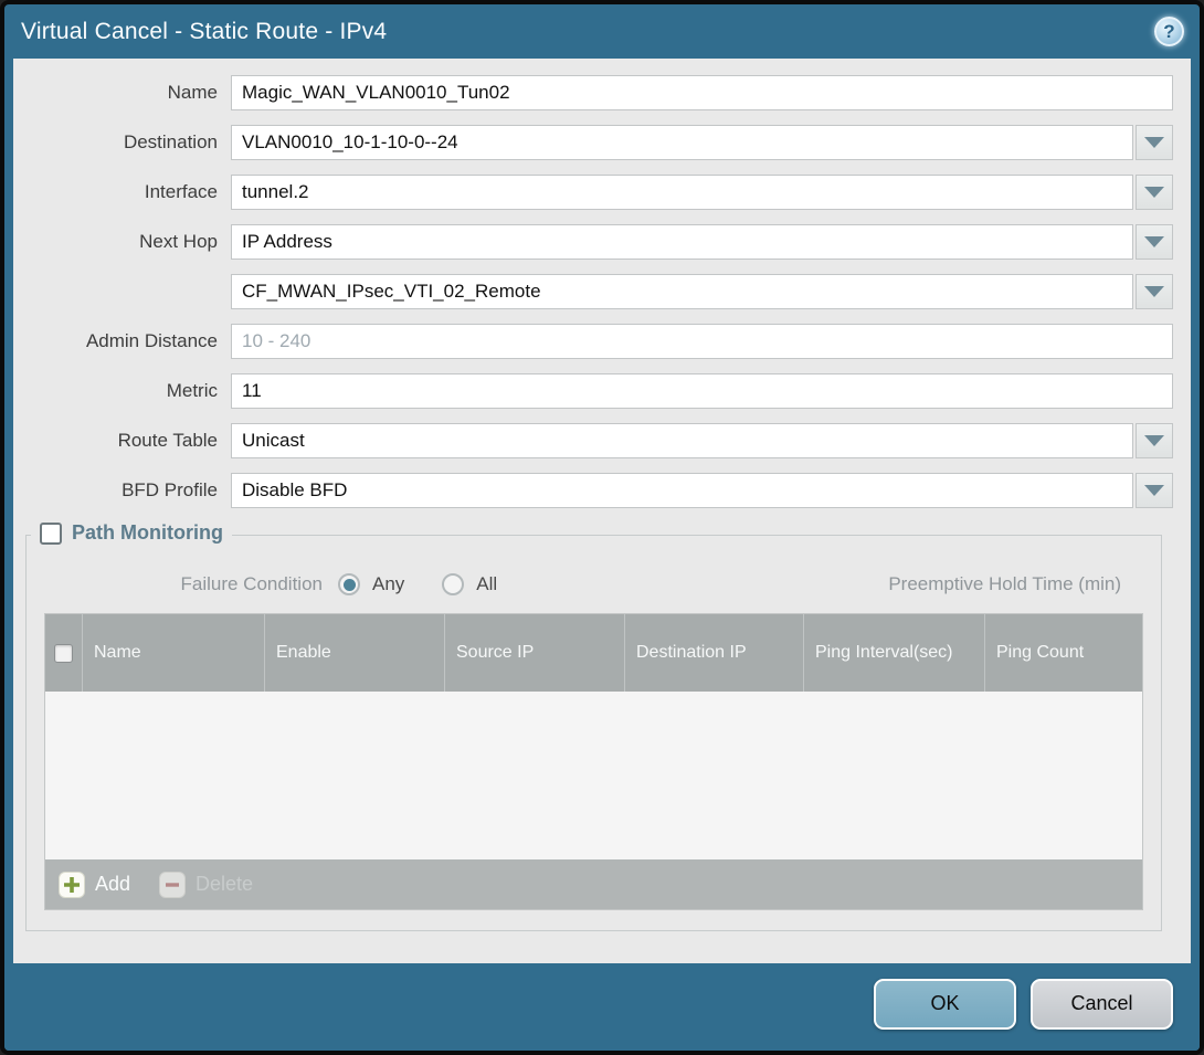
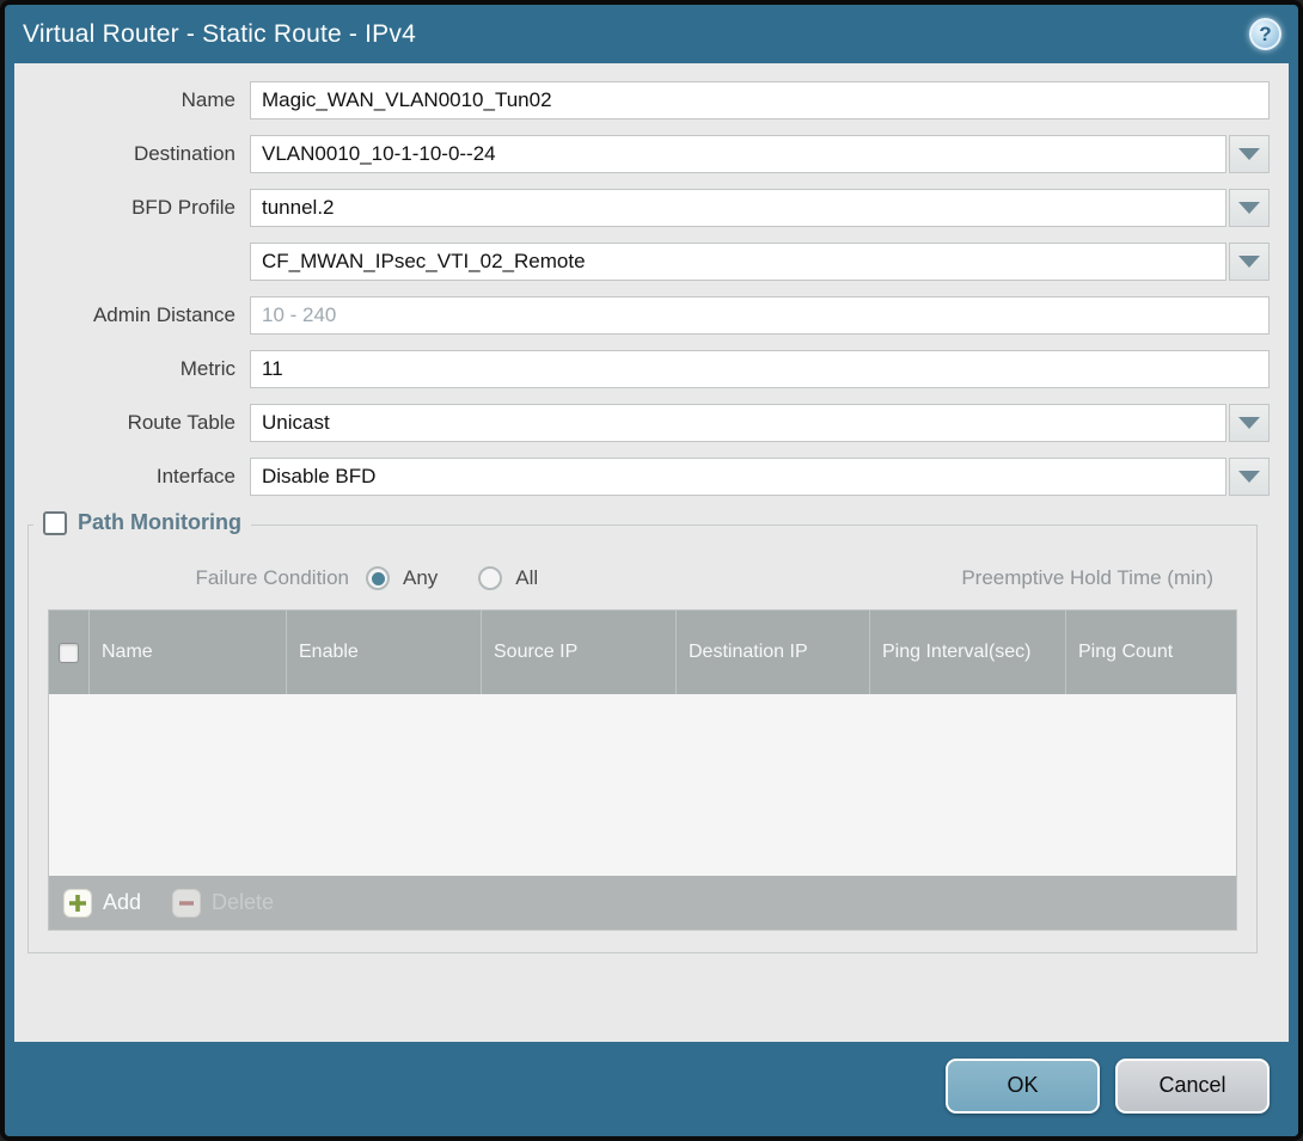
- Virtual Cancel - Static Route - IPv4
+ Virtual Router - Static Route - IPv4
  ?
  Name
  Magic_WAN_VLAN0010_Tun02
  Destination
  VLAN0010_10-1-10-0--24
- Interface
+ BFD Profile
  tunnel.2
- Next Hop
- IP Address
  CF_MWAN_IPsec_VTI_02_Remote
  Admin Distance
  10 - 240
  Metric
  11
  Route Table
  Unicast
- BFD Profile
+ Interface
  Disable BFD
  Path Monitoring
  Failure Condition
  Any
  All
  Preemptive Hold Time (min)
  Name
  Enable
  Source IP
  Destination IP
  Ping Interval(sec)
  Ping Count
  Add
  OK
  Cancel
